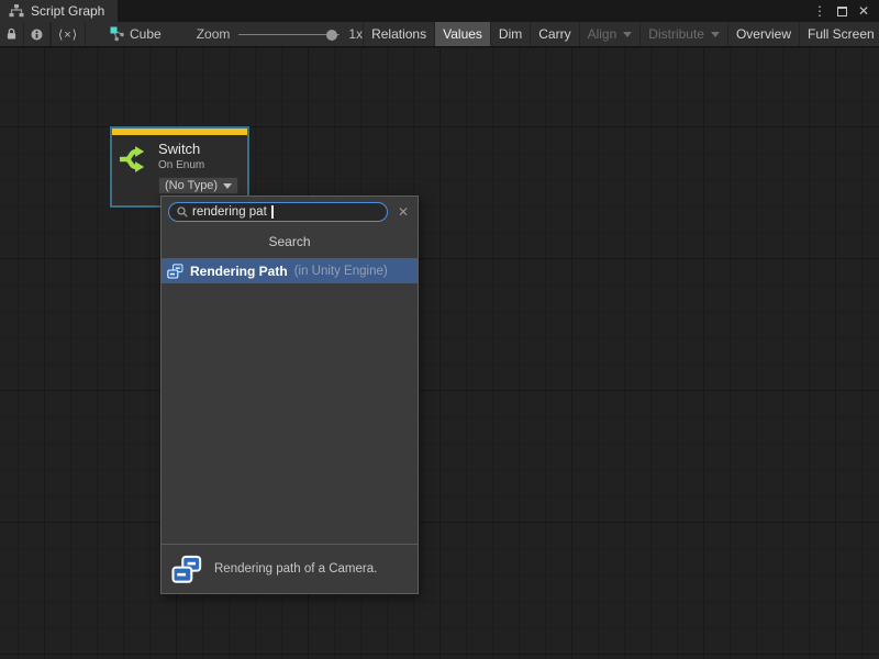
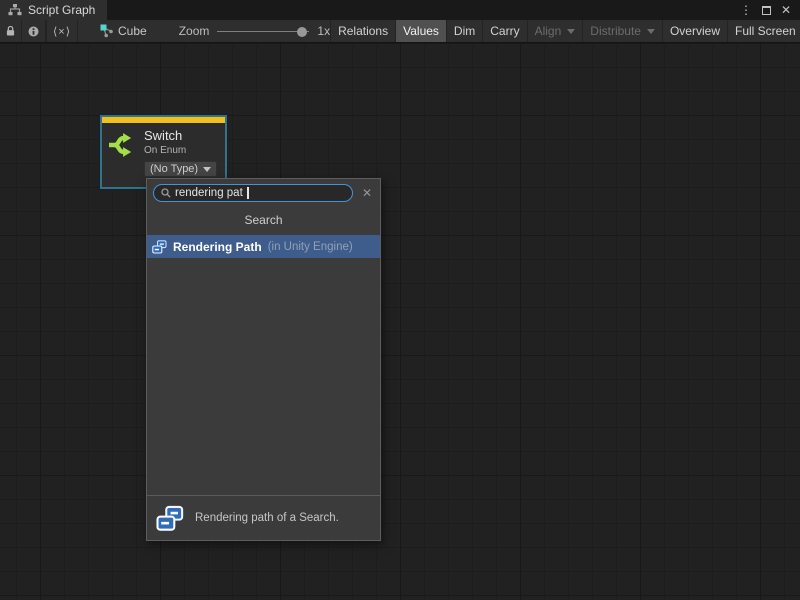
  Script Graph
  ⋮
  ✕
  ⟨×⟩
  Cube
  Zoom
  1x
  Relations
  Values
  Dim
  Carry
  Align
  Distribute
  Overview
  Full Screen
  Switch
  On Enum
  (No Type)
  rendering pat
  ✕
  Search
  Rendering Path
  (in Unity Engine)
- Rendering path of a Camera.
+ Rendering path of a Search.
